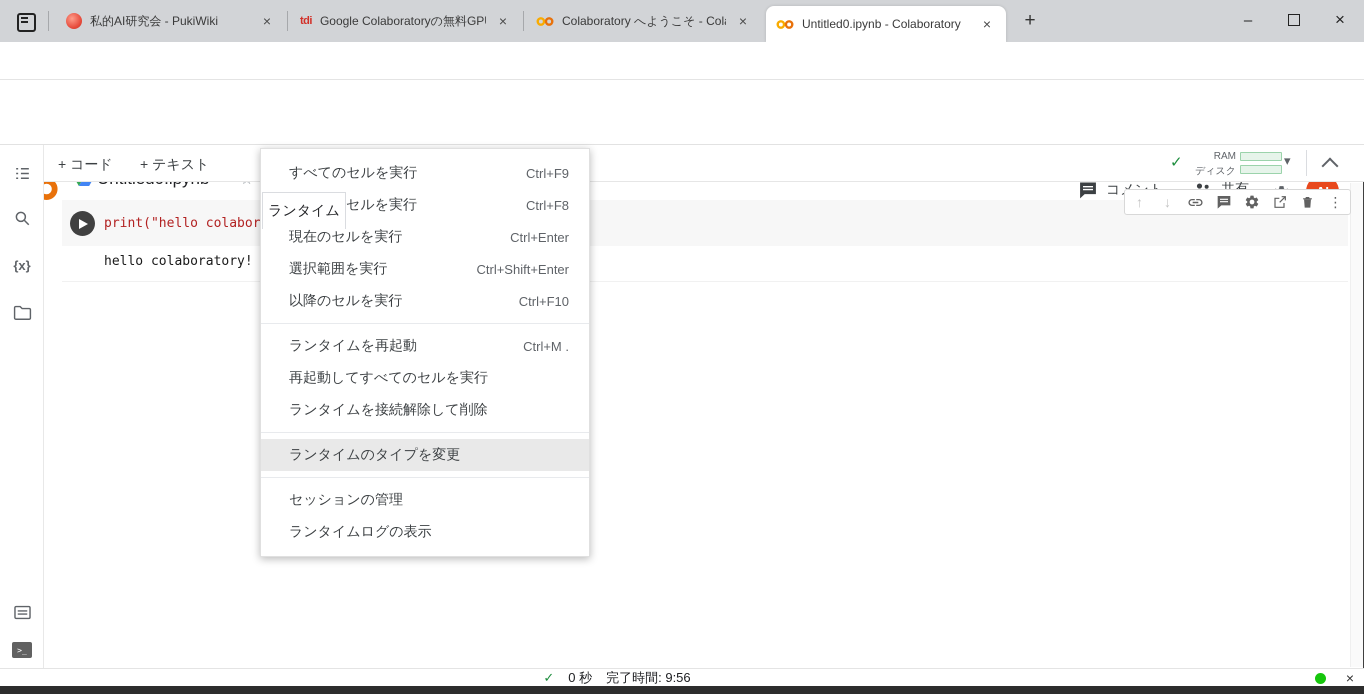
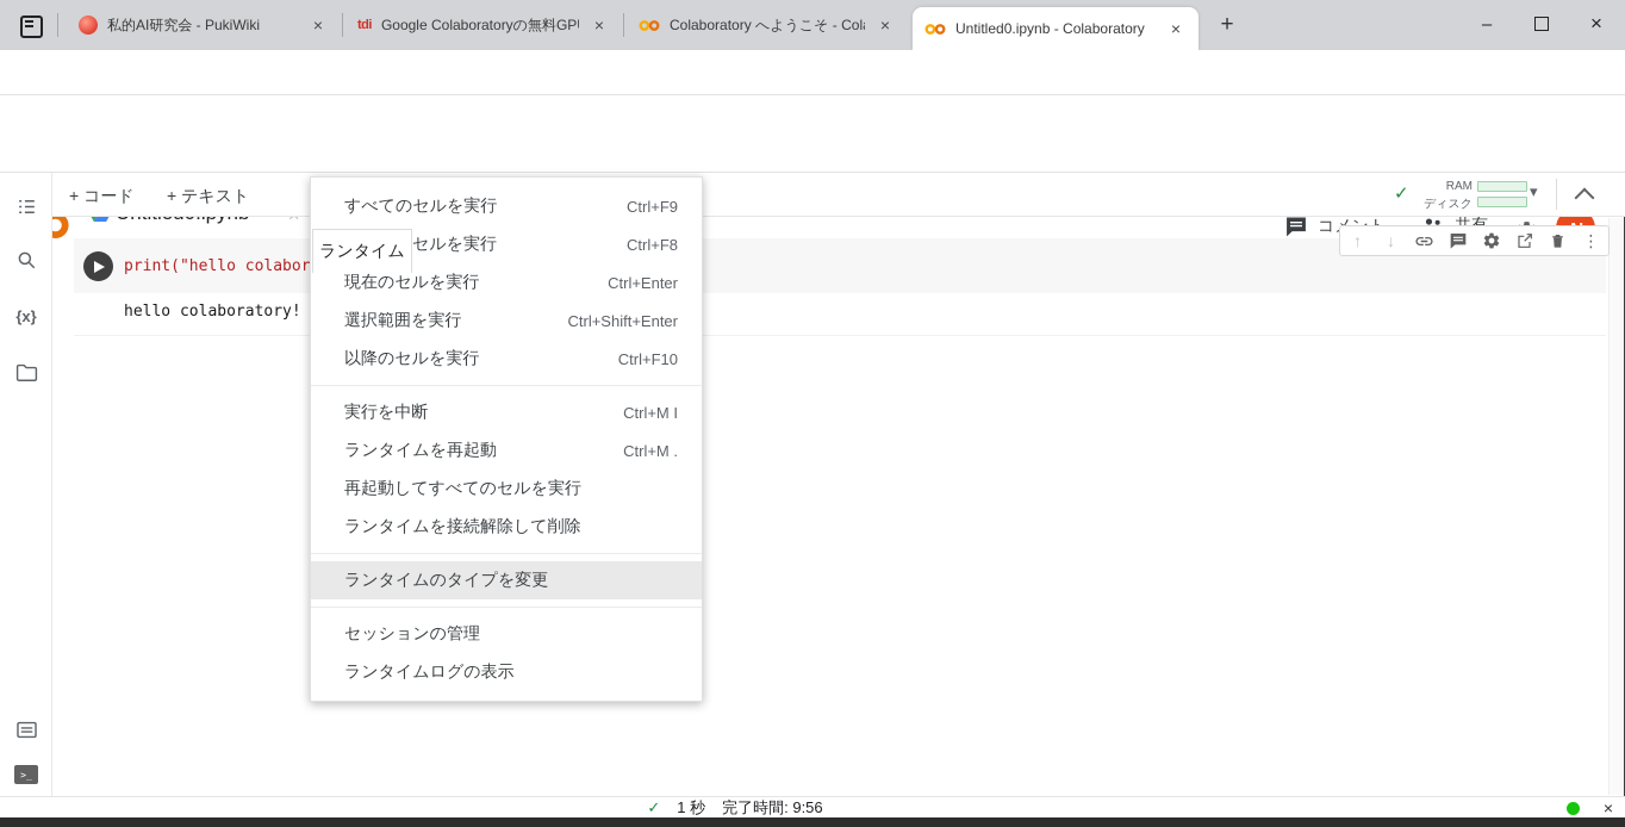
  私的AI研究会 - PukiWiki
  ×
  tdi
  Google Colaboratoryの無料GP
  ×
  Colaboratory へようこそ - Col
  ×
  Untitled0.ipynb - Colaboratory
  ×
  +
  –
  ×
  ランタイム
  共有
  + コード
  + テキスト
  ✓
  RAM
  ディスク
  ▾
  {x}
  >_
  print("hello colabor
  hello colaboratory!
  ↑
  ↓
  ⋮
  すべてのセルを実行
  Ctrl+F9
  Ctrl+F8
  現在のセルを実行
  Ctrl+Enter
  選択範囲を実行
  Ctrl+Shift+Enter
  以降のセルを実行
  Ctrl+F10
+ 実行を中断
+ Ctrl+M I
  ランタイムを再起動
  Ctrl+M .
  再起動してすべてのセルを実行
  ランタイムを接続解除して削除
  ランタイムのタイプを変更
  セッションの管理
  ランタイムログの表示
  ✓
- 0 秒
+ 1 秒
  完了時間: 9:56
  ×
